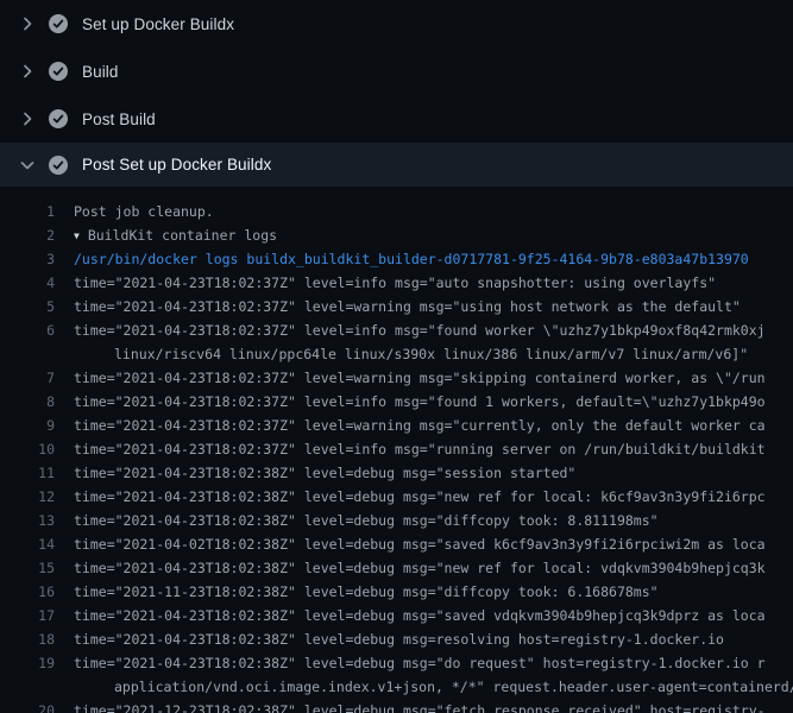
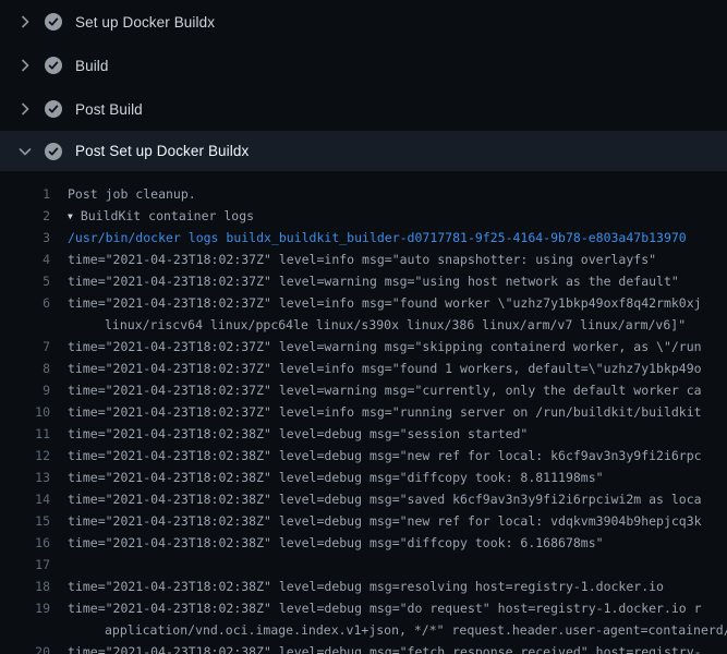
  Set up Docker Buildx
  Build
  Post Build
  Post Set up Docker Buildx
  1
  Post job cleanup.
  2
  ▼ BuildKit container logs
  3
  /usr/bin/docker logs buildx_buildkit_builder-d0717781-9f25-4164-9b78-e803a47b13970
  4
  time="2021-04-23T18:02:37Z" level=info msg="auto snapshotter: using overlayfs"
  5
  time="2021-04-23T18:02:37Z" level=warning msg="using host network as the default"
  6
  time="2021-04-23T18:02:37Z" level=info msg="found worker \"uzhz7y1bkp49oxf8q42rmk0xj
  linux/riscv64 linux/ppc64le linux/s390x linux/386 linux/arm/v7 linux/arm/v6]"
  7
  time="2021-04-23T18:02:37Z" level=warning msg="skipping containerd worker, as \"/run
  8
  time="2021-04-23T18:02:37Z" level=info msg="found 1 workers, default=\"uzhz7y1bkp49o
  9
  time="2021-04-23T18:02:37Z" level=warning msg="currently, only the default worker ca
  10
  time="2021-04-23T18:02:37Z" level=info msg="running server on /run/buildkit/buildkit
  11
  time="2021-04-23T18:02:38Z" level=debug msg="session started"
  12
  time="2021-04-23T18:02:38Z" level=debug msg="new ref for local: k6cf9av3n3y9fi2i6rpc
  13
  time="2021-04-23T18:02:38Z" level=debug msg="diffcopy took: 8.811198ms"
  14
- time="2021-04-02T18:02:38Z" level=debug msg="saved k6cf9av3n3y9fi2i6rpciwi2m as loca
+ time="2021-04-23T18:02:38Z" level=debug msg="saved k6cf9av3n3y9fi2i6rpciwi2m as loca
  15
  time="2021-04-23T18:02:38Z" level=debug msg="new ref for local: vdqkvm3904b9hepjcq3k
  16
- time="2021-11-23T18:02:38Z" level=debug msg="diffcopy took: 6.168678ms"
+ time="2021-04-23T18:02:38Z" level=debug msg="diffcopy took: 6.168678ms"
  17
- time="2021-04-23T18:02:38Z" level=debug msg="saved vdqkvm3904b9hepjcq3k9dprz as loca
  18
  time="2021-04-23T18:02:38Z" level=debug msg=resolving host=registry-1.docker.io
  19
  time="2021-04-23T18:02:38Z" level=debug msg="do request" host=registry-1.docker.io r
  application/vnd.oci.image.index.v1+json, */*" request.header.user-agent=containerd
  20
- time="2021-12-23T18:02:38Z" level=debug msg="fetch response received" host=registry-
+ time="2021-04-23T18:02:38Z" level=debug msg="fetch response received" host=registry-
